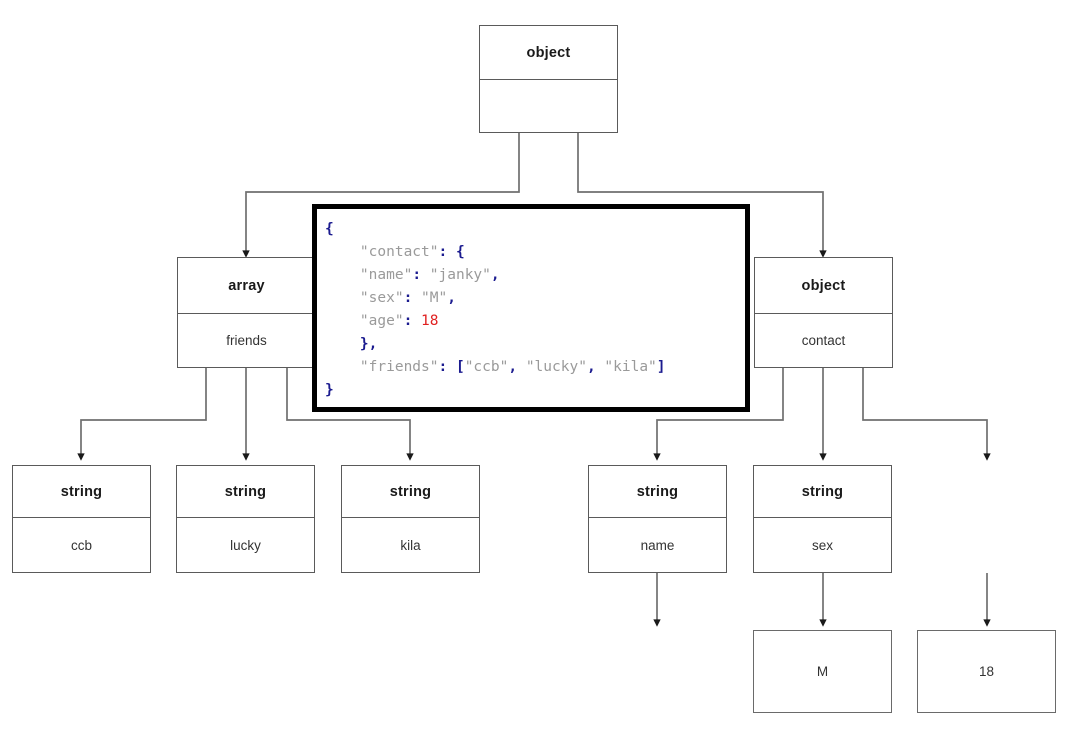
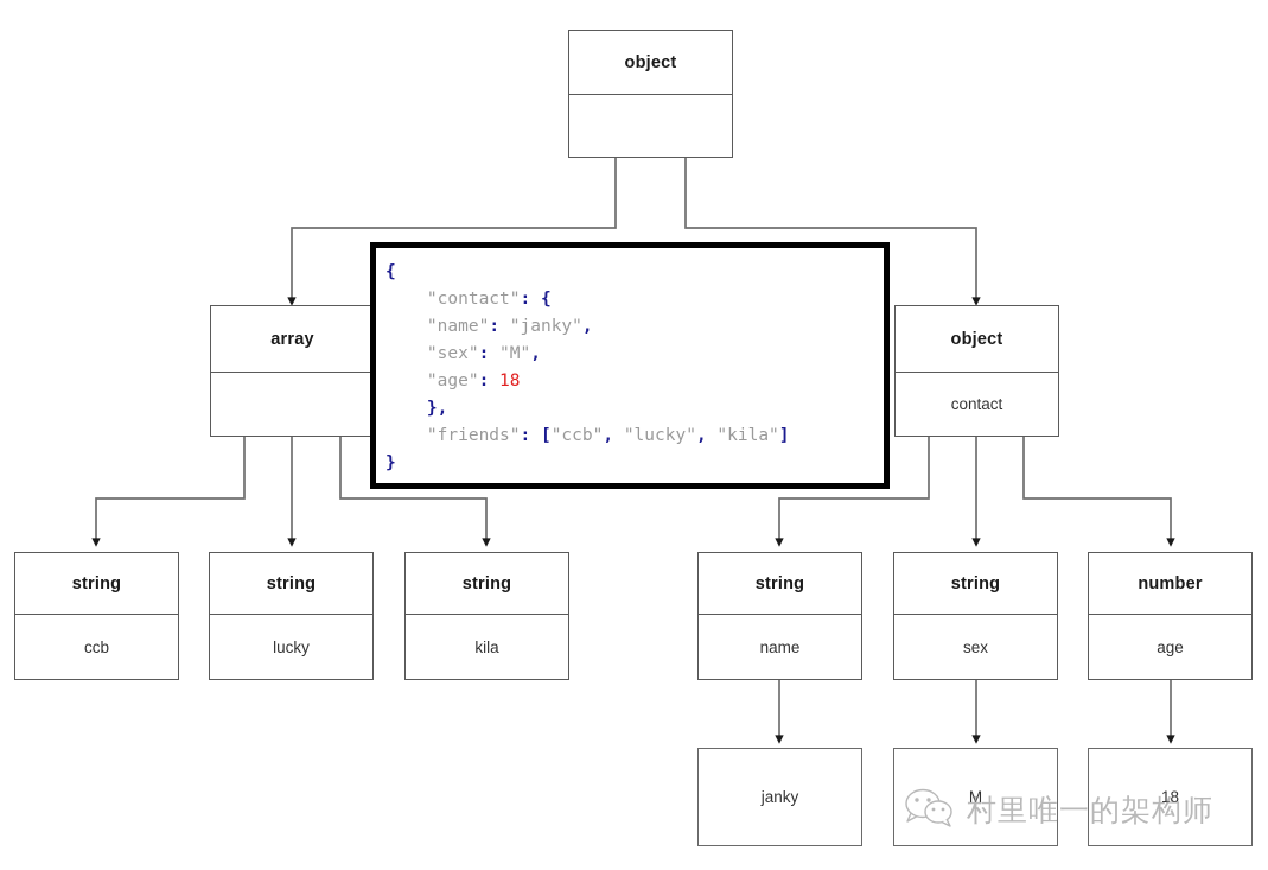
  object
  array
- friends
  object
  contact
  string
  ccb
  string
  lucky
  string
  kila
  string
  name
  string
  sex
+ number
+ age
+ janky
  M
  18
  { "contact": { "name": "janky", "sex": "M", "age": 18 }, "friends": ["ccb", "lucky", "kila"] }
+ 村里唯一的架构师
